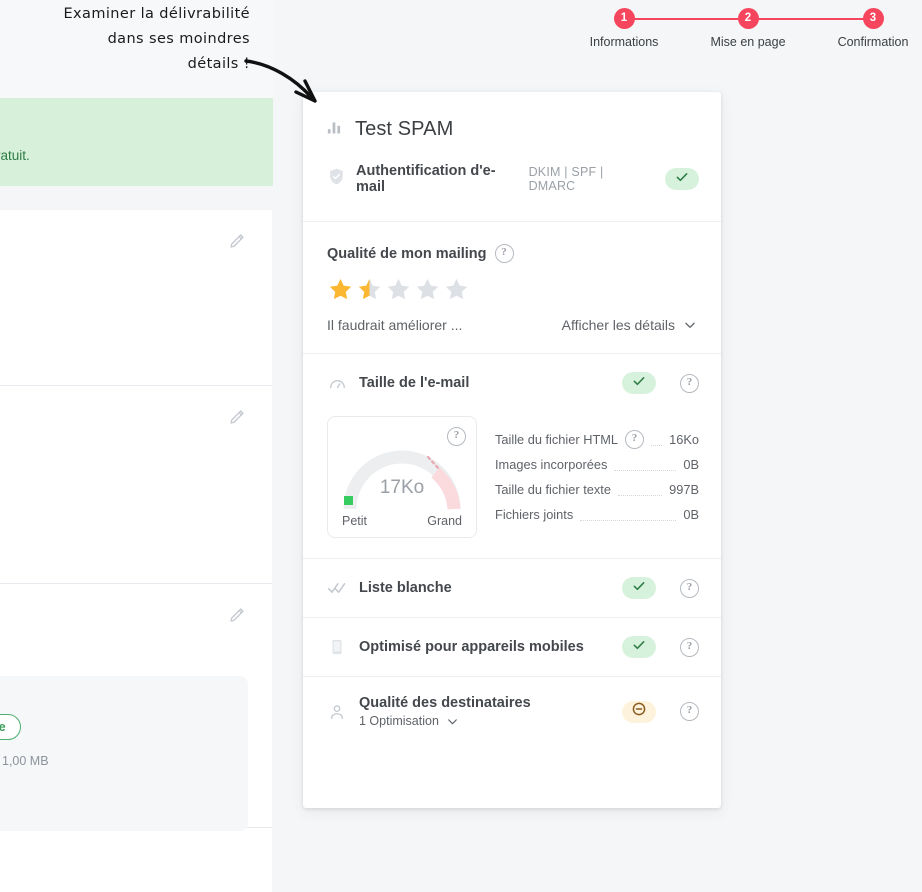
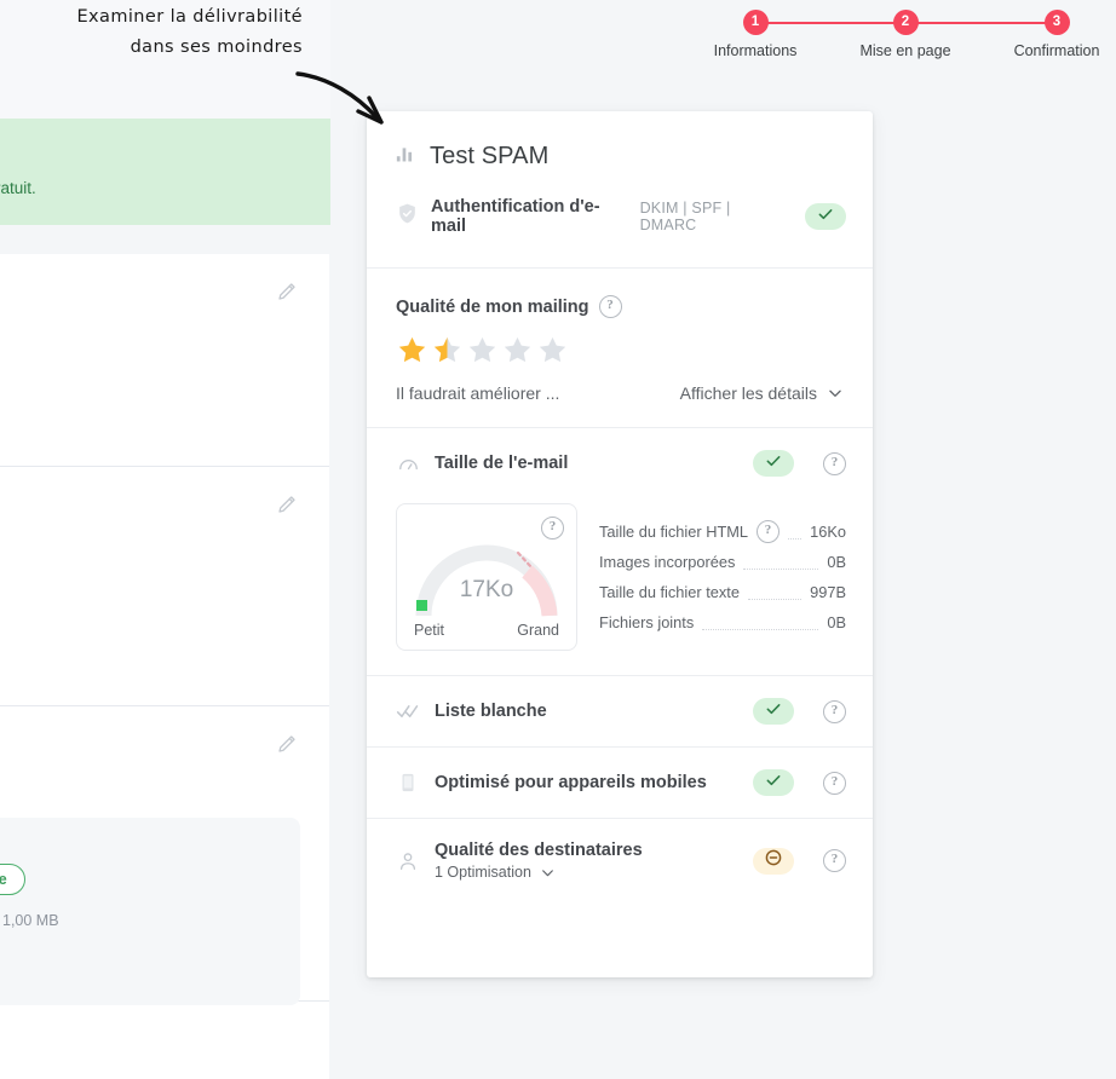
  atuit.
  1,00 MB
  Examiner la délivrabilité
  dans ses moindres
- détails !
  1
  Informations
  2
  Mise en page
  3
  Confirmation
  Test SPAM
  Authentification d'e-mail
  DKIM | SPF | DMARC
  Qualité de mon mailing
  ?
  Il faudrait améliorer ...
  Afficher les détails
  Taille de l'e-mail
  ?
  ?
  17Ko
  Petit
  Grand
  Taille du fichier HTML
  ?
  16Ko
  Images incorporées
  0B
  Taille du fichier texte
  997B
  Fichiers joints
  0B
  Liste blanche
  ?
  Optimisé pour appareils mobiles
  ?
  Qualité des destinataires
  1 Optimisation
  ?
